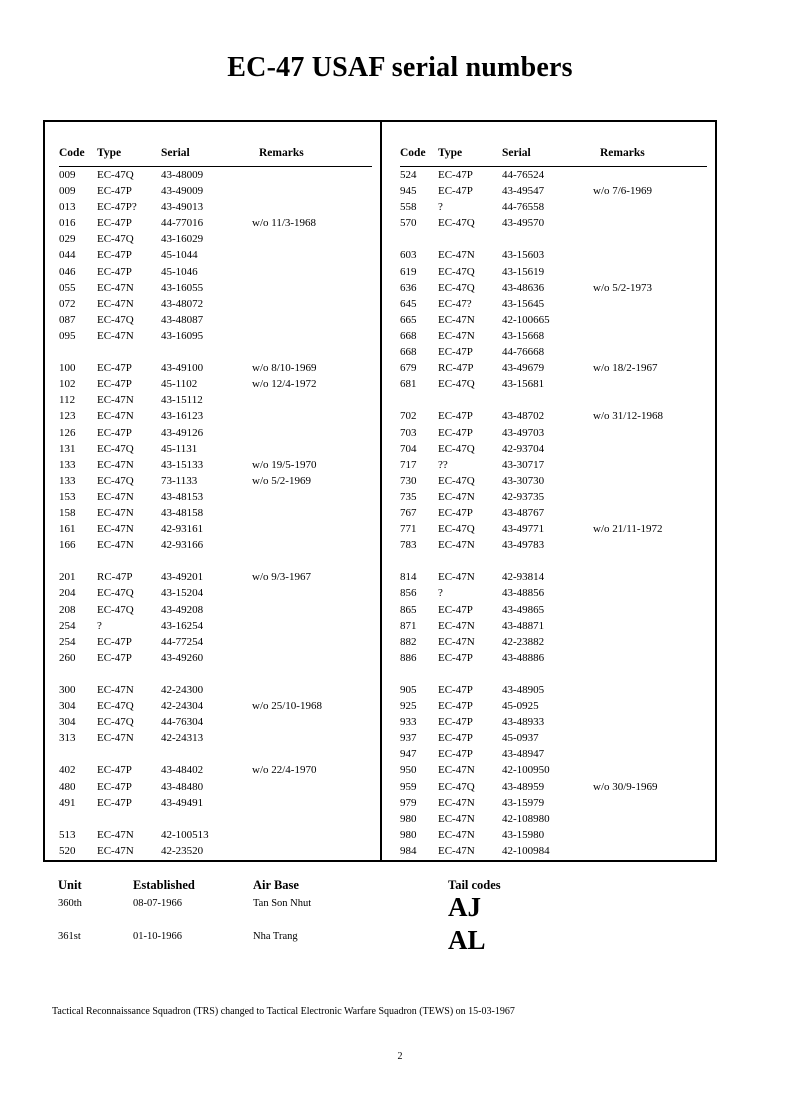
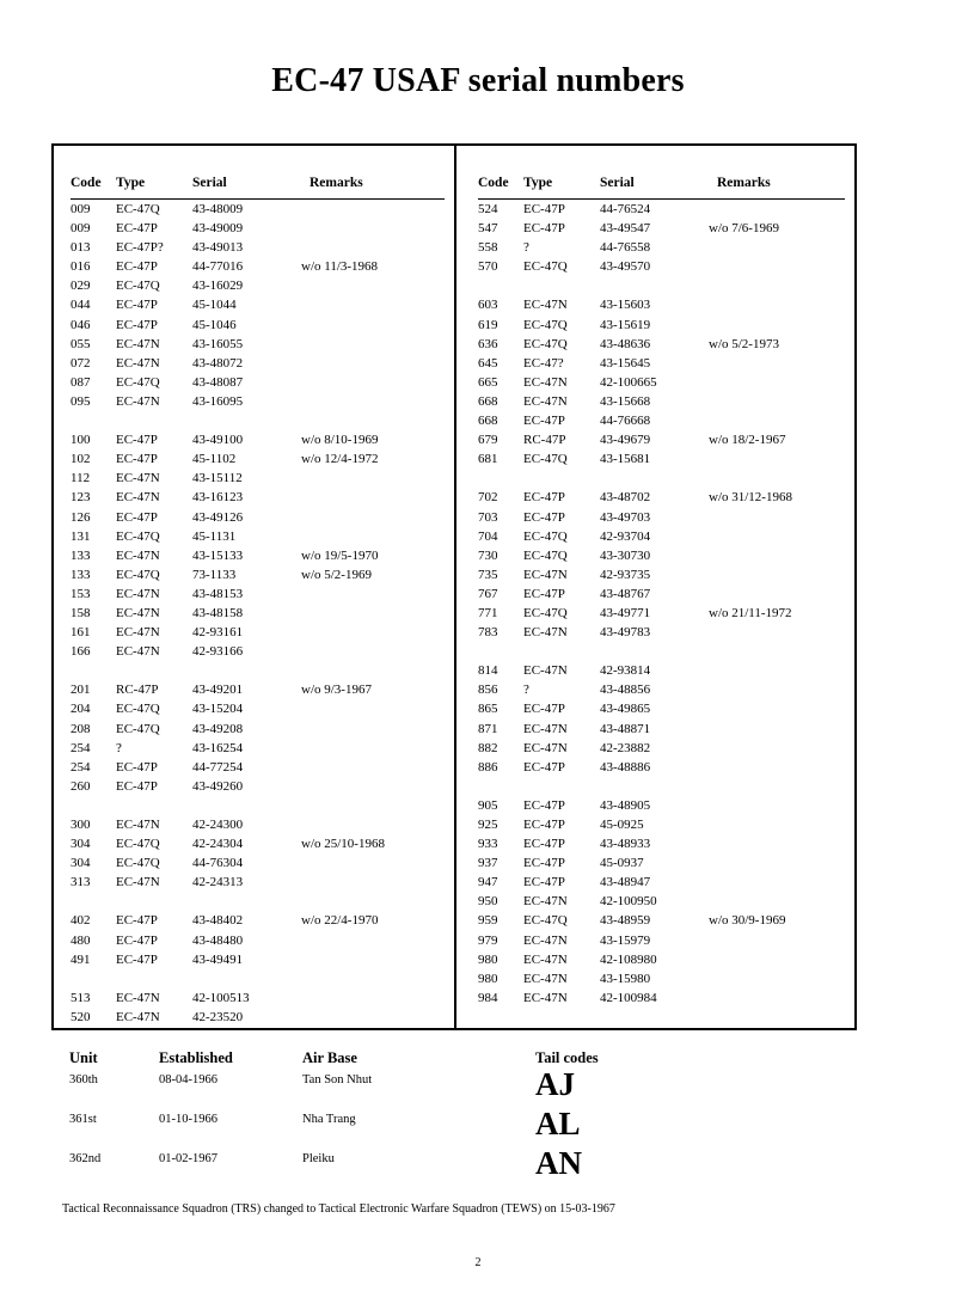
  EC-47 USAF serial numbers
  Code
  Type
  Serial
  Remarks
  009
  EC-47Q
  43-48009
  009
  EC-47P
  43-49009
  013
  EC-47P?
  43-49013
  016
  EC-47P
  44-77016
  w/o 11/3-1968
  029
  EC-47Q
  43-16029
  044
  EC-47P
  45-1044
  046
  EC-47P
  45-1046
  055
  EC-47N
  43-16055
  072
  EC-47N
  43-48072
  087
  EC-47Q
  43-48087
  095
  EC-47N
  43-16095
  100
  EC-47P
  43-49100
  w/o 8/10-1969
  102
  EC-47P
  45-1102
  w/o 12/4-1972
  112
  EC-47N
  43-15112
  123
  EC-47N
  43-16123
  126
  EC-47P
  43-49126
  131
  EC-47Q
  45-1131
  133
  EC-47N
  43-15133
  w/o 19/5-1970
  133
  EC-47Q
  73-1133
  w/o 5/2-1969
  153
  EC-47N
  43-48153
  158
  EC-47N
  43-48158
  161
  EC-47N
  42-93161
  166
  EC-47N
  42-93166
  201
  RC-47P
  43-49201
  w/o 9/3-1967
  204
  EC-47Q
  43-15204
  208
  EC-47Q
  43-49208
  254
  ?
  43-16254
  254
  EC-47P
  44-77254
  260
  EC-47P
  43-49260
  300
  EC-47N
  42-24300
  304
  EC-47Q
  42-24304
  w/o 25/10-1968
  304
  EC-47Q
  44-76304
  313
  EC-47N
  42-24313
  402
  EC-47P
  43-48402
  w/o 22/4-1970
  480
  EC-47P
  43-48480
  491
  EC-47P
  43-49491
  513
  EC-47N
  42-100513
  520
  EC-47N
  42-23520
  Code
  Type
  Serial
  Remarks
  524
  EC-47P
  44-76524
- 945
+ 547
  EC-47P
  43-49547
  w/o 7/6-1969
  558
  ?
  44-76558
  570
  EC-47Q
  43-49570
  603
  EC-47N
  43-15603
  619
  EC-47Q
  43-15619
  636
  EC-47Q
  43-48636
  w/o 5/2-1973
  645
  EC-47?
  43-15645
  665
  EC-47N
  42-100665
  668
  EC-47N
  43-15668
  668
  EC-47P
  44-76668
  679
  RC-47P
  43-49679
  w/o 18/2-1967
  681
  EC-47Q
  43-15681
  702
  EC-47P
  43-48702
  w/o 31/12-1968
  703
  EC-47P
  43-49703
  704
  EC-47Q
  42-93704
- 717
- ??
- 43-30717
  730
  EC-47Q
  43-30730
  735
  EC-47N
  42-93735
  767
  EC-47P
  43-48767
  771
  EC-47Q
  43-49771
  w/o 21/11-1972
  783
  EC-47N
  43-49783
  814
  EC-47N
  42-93814
  856
  ?
  43-48856
  865
  EC-47P
  43-49865
  871
  EC-47N
  43-48871
  882
  EC-47N
  42-23882
  886
  EC-47P
  43-48886
  905
  EC-47P
  43-48905
  925
  EC-47P
  45-0925
  933
  EC-47P
  43-48933
  937
  EC-47P
  45-0937
  947
  EC-47P
  43-48947
  950
  EC-47N
  42-100950
  959
  EC-47Q
  43-48959
  w/o 30/9-1969
  979
  EC-47N
  43-15979
  980
  EC-47N
  42-108980
  980
  EC-47N
  43-15980
  984
  EC-47N
  42-100984
  Unit
  Established
  Air Base
  Tail codes
  360th
- 08-07-1966
+ 08-04-1966
  Tan Son Nhut
  AJ
  361st
  01-10-1966
  Nha Trang
  AL
+ 362nd
+ 01-02-1967
+ Pleiku
+ AN
  Tactical Reconnaissance Squadron (TRS) changed to Tactical Electronic Warfare Squadron (TEWS) on 15-03-1967
  2
